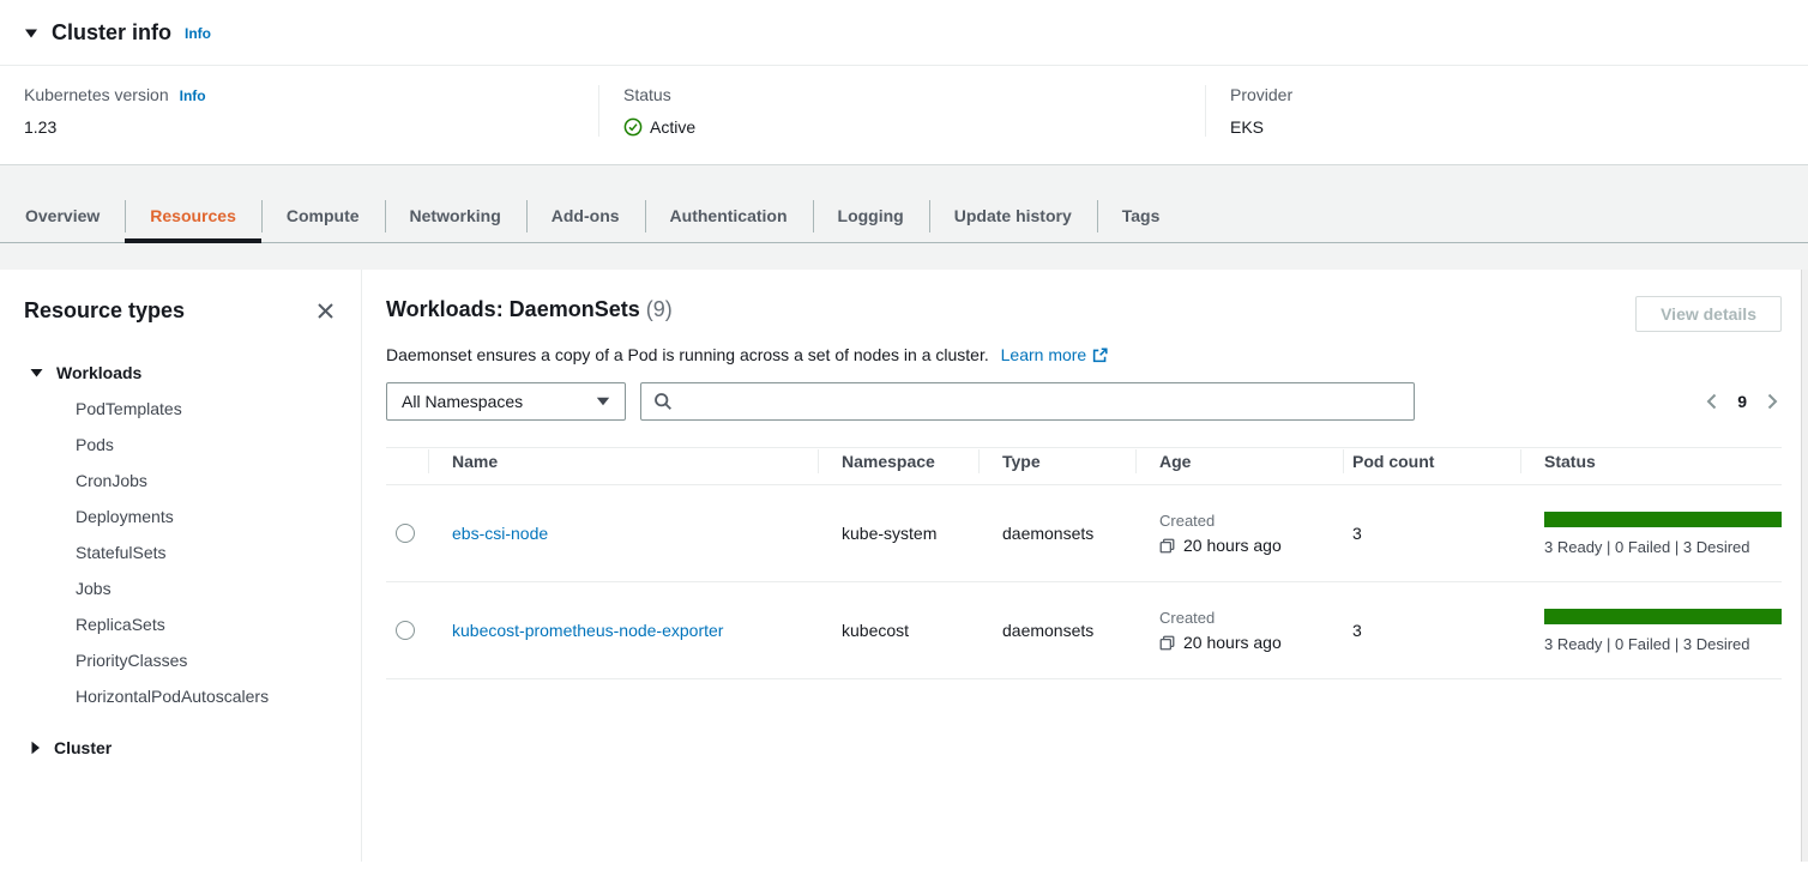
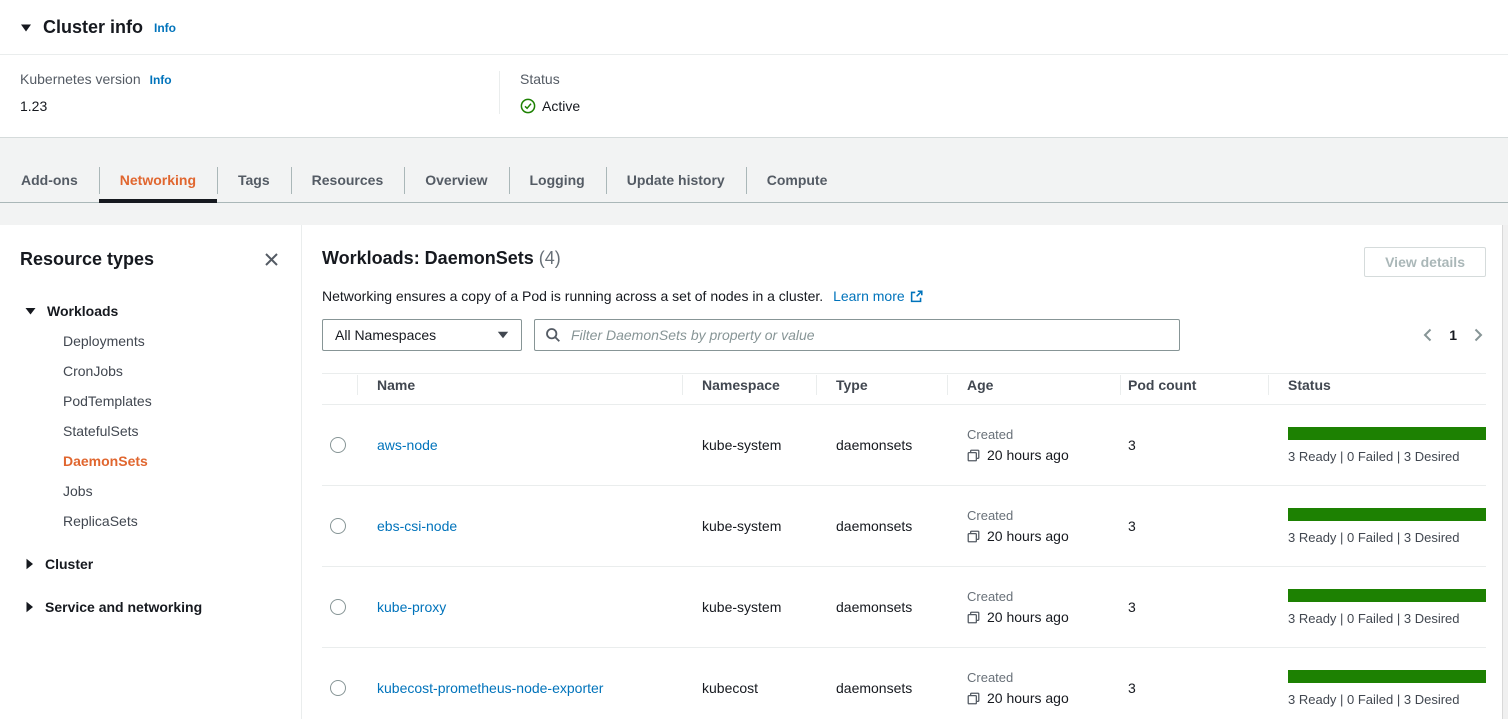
  Cluster info
  Info
  Kubernetes version
  Info
  1.23
  Status
  Active
- Provider
- EKS
- Overview
+ Add-ons
- Resources
+ Networking
- Compute
+ Tags
- Networking
+ Resources
- Add-ons
+ Overview
- Authentication
  Logging
  Update history
- Tags
+ Compute
  Resource types
  Workloads
- PodTemplates
+ Deployments
- Pods
  CronJobs
- Deployments
+ PodTemplates
  StatefulSets
+ DaemonSets
  Jobs
  ReplicaSets
- PriorityClasses
- HorizontalPodAutoscalers
  Cluster
+ Service and networking
- Workloads: DaemonSets (9)
+ Workloads: DaemonSets (4)
  View details
- Daemonset ensures a copy of a Pod is running across a set of nodes in a cluster.
+ Networking ensures a copy of a Pod is running across a set of nodes in a cluster.
  Learn more
  All Namespaces
+ Filter DaemonSets by property or value
- 9
+ 1
  	Name	Namespace	Type	Age	Pod count	Status
+ 	aws-node	kube-system	daemonsets	Created 20 hours ago	3	3 Ready | 0 Failed | 3 Desired
  	ebs-csi-node	kube-system	daemonsets	Created 20 hours ago	3	3 Ready | 0 Failed | 3 Desired
+ 	kube-proxy	kube-system	daemonsets	Created 20 hours ago	3	3 Ready | 0 Failed | 3 Desired
  	kubecost-prometheus-node-exporter	kubecost	daemonsets	Created 20 hours ago	3	3 Ready | 0 Failed | 3 Desired
